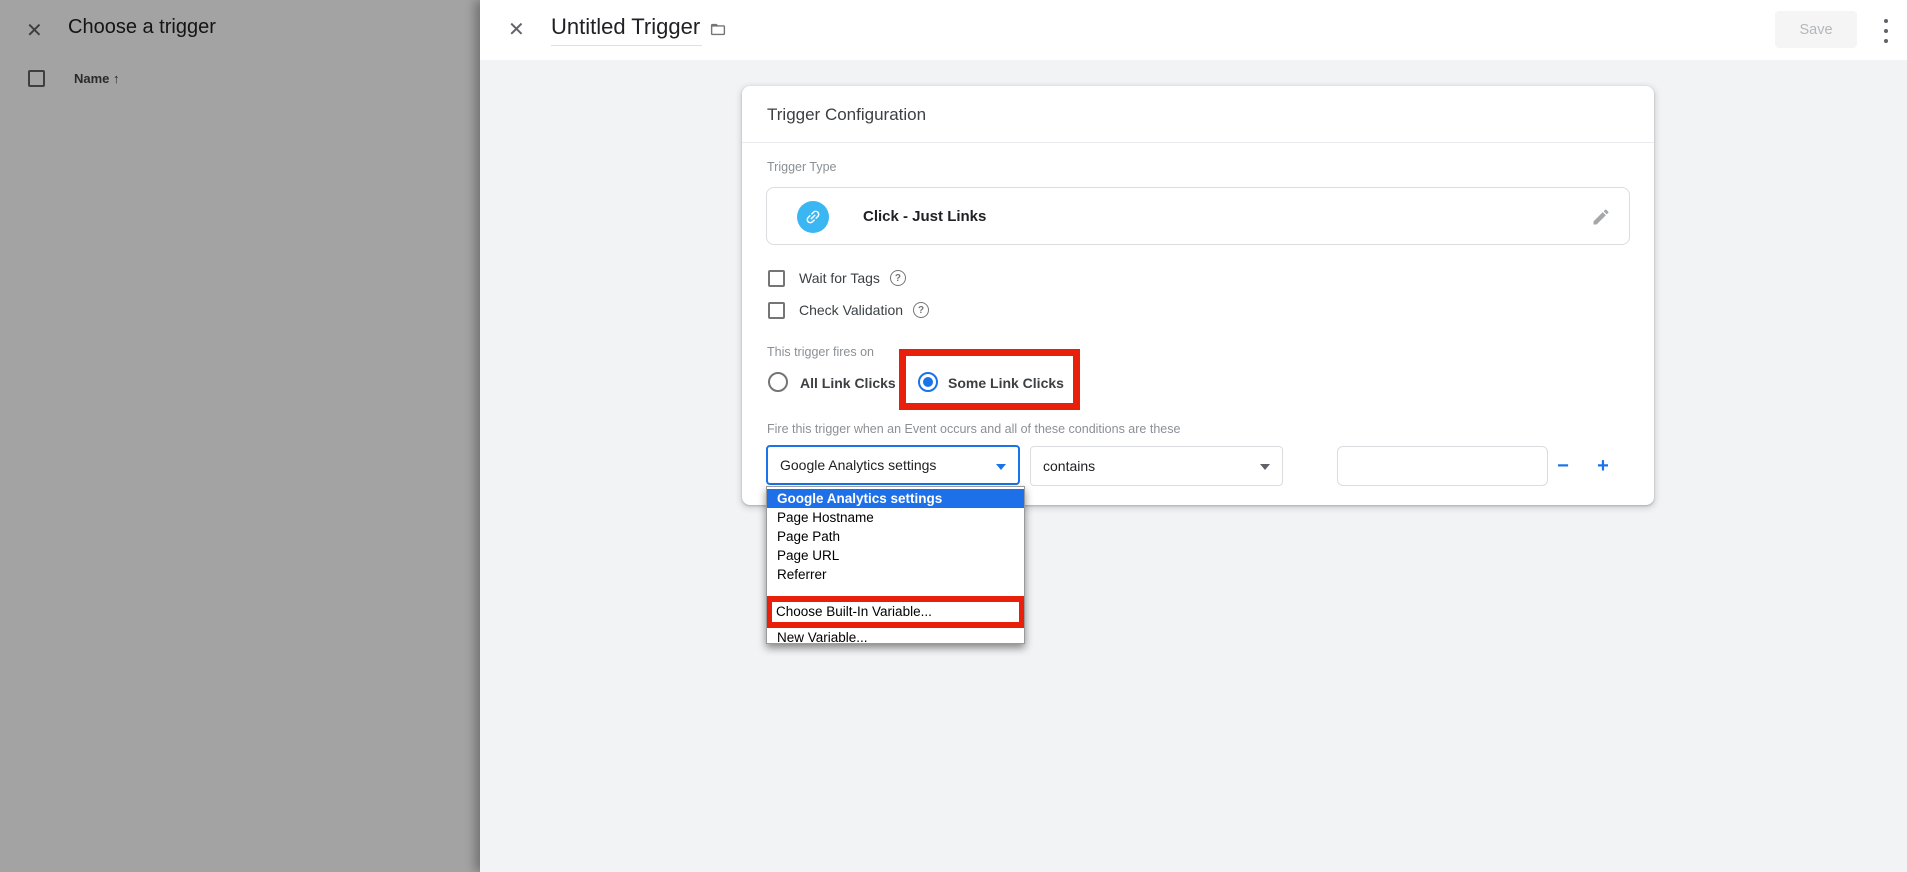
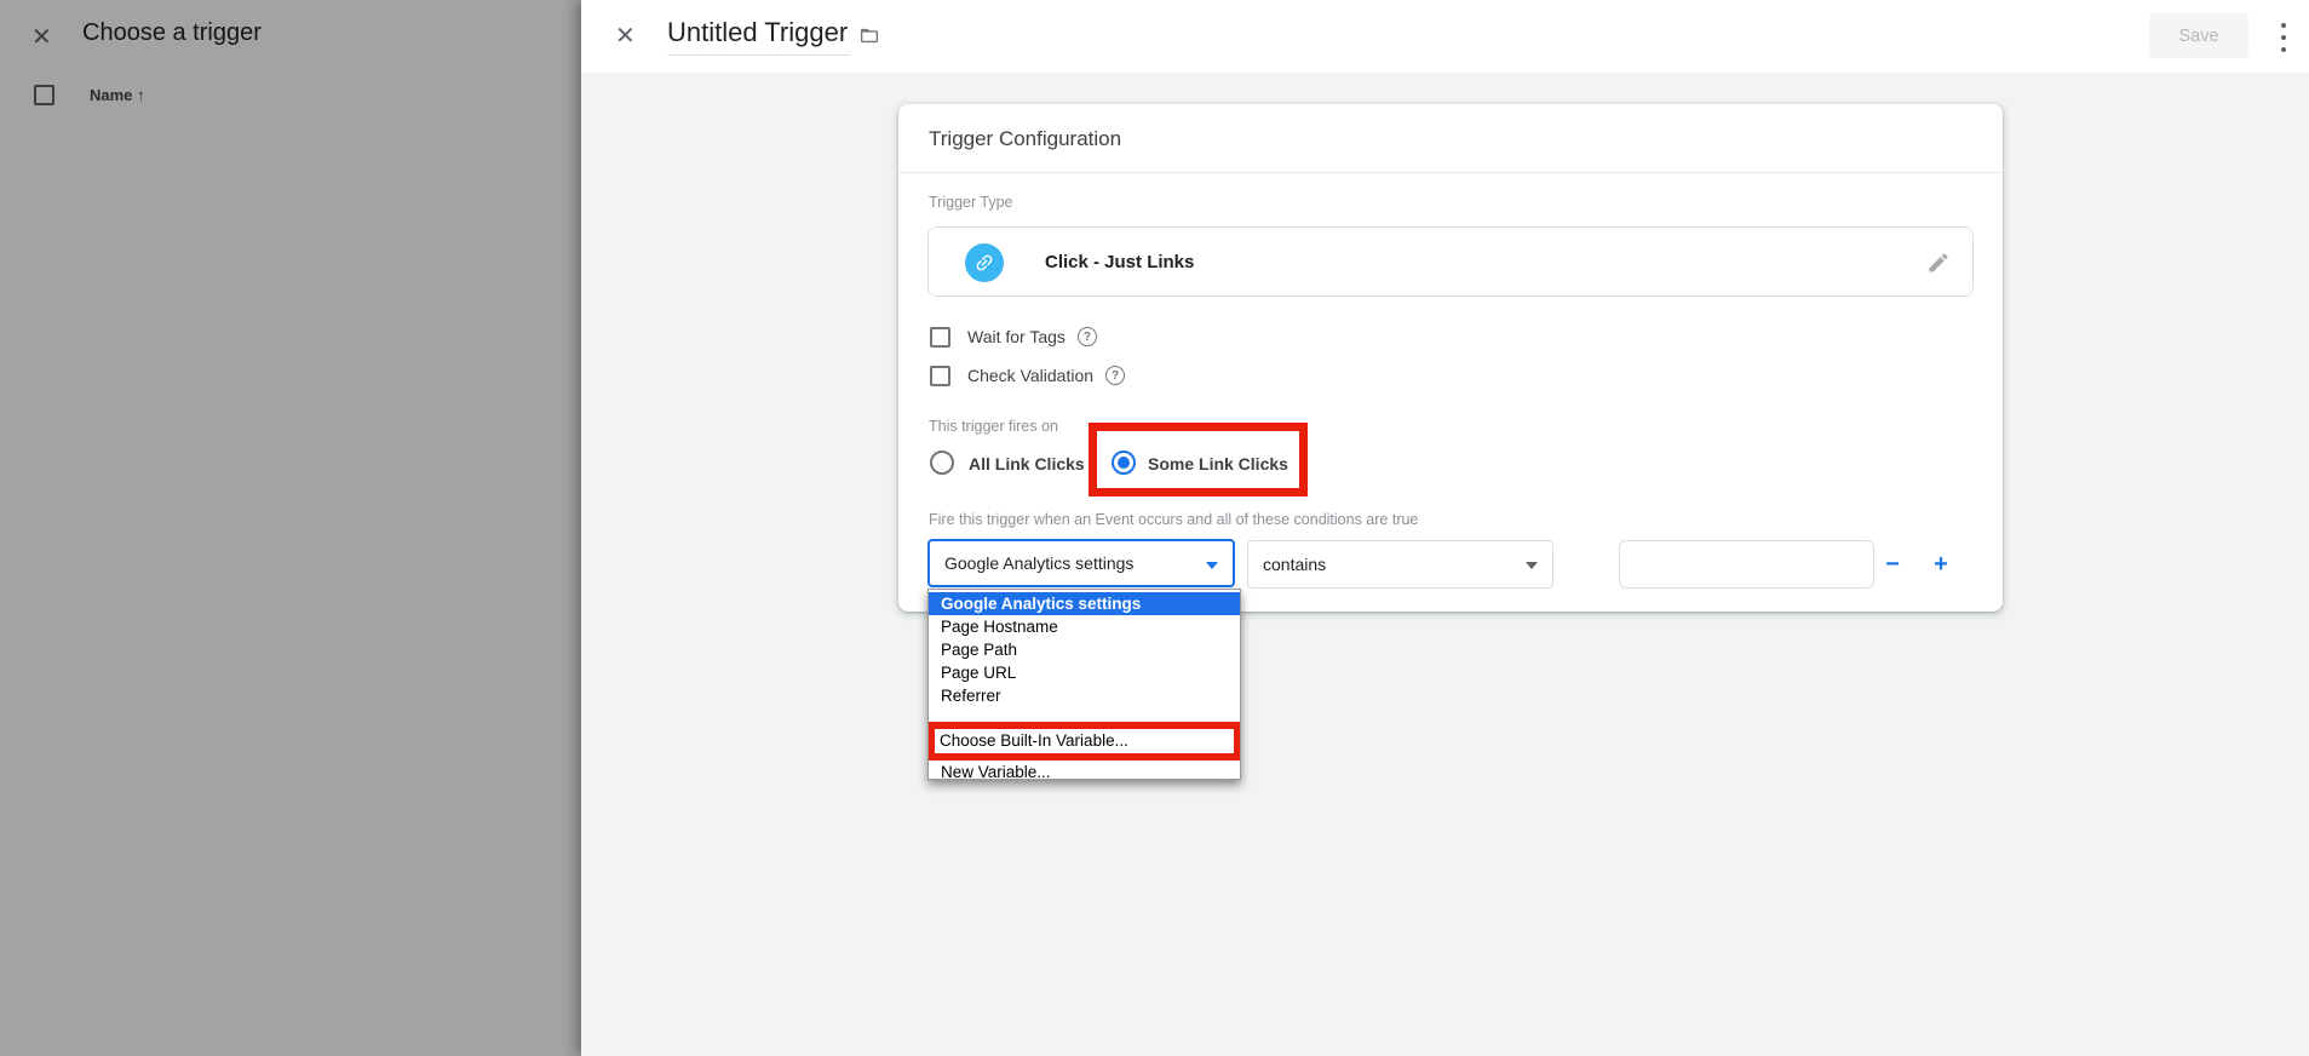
  ✕
  Choose a trigger
  Name ↑
  ✕
  Untitled Trigger
  Save
  Trigger Configuration
  Trigger Type
  Click - Just Links
  Wait for Tags
  ?
  Check Validation
  ?
  This trigger fires on
  All Link Clicks
  Some Link Clicks
- Fire this trigger when an Event occurs and all of these conditions are these
+ Fire this trigger when an Event occurs and all of these conditions are true
  Google Analytics settings
  contains
  −
  +
  Google Analytics settings
  Page Hostname
  Page Path
  Page URL
  Referrer
  Choose Built-In Variable...
  New Variable...
